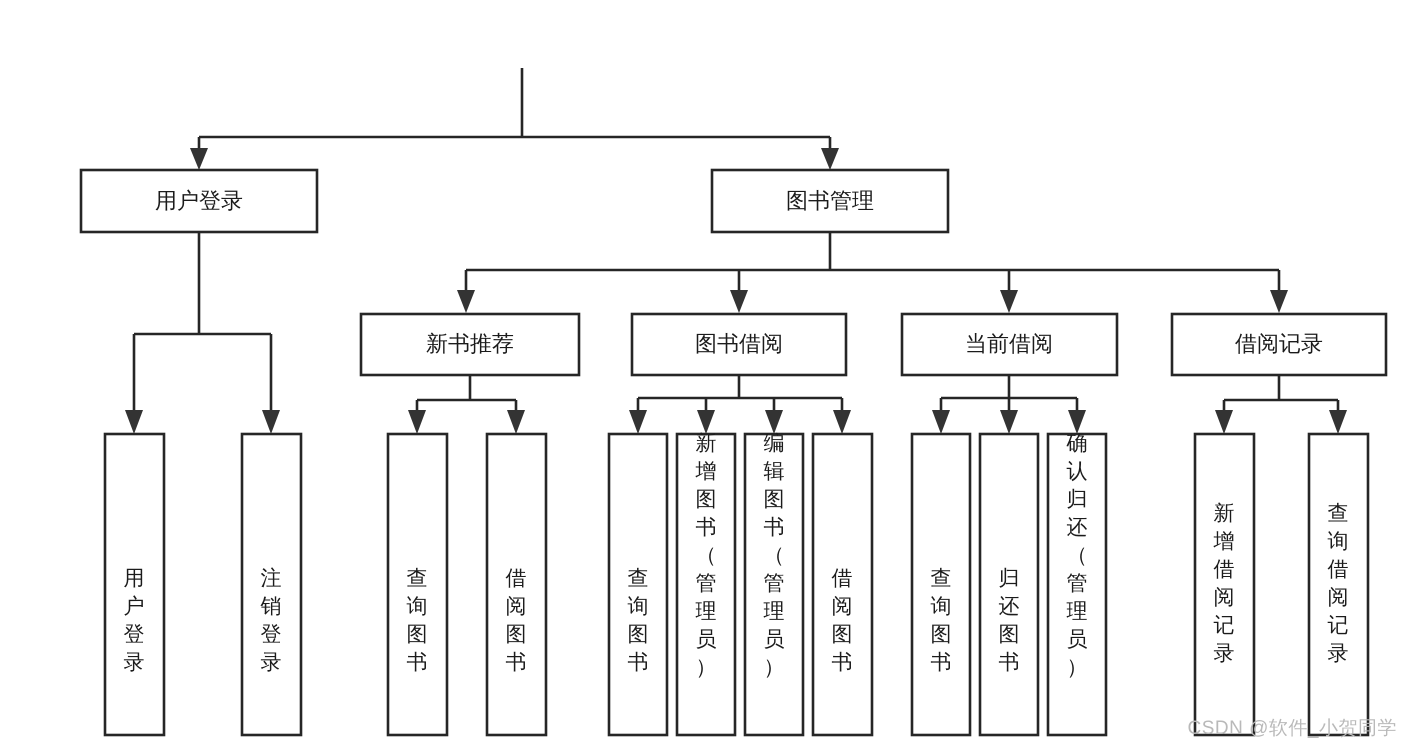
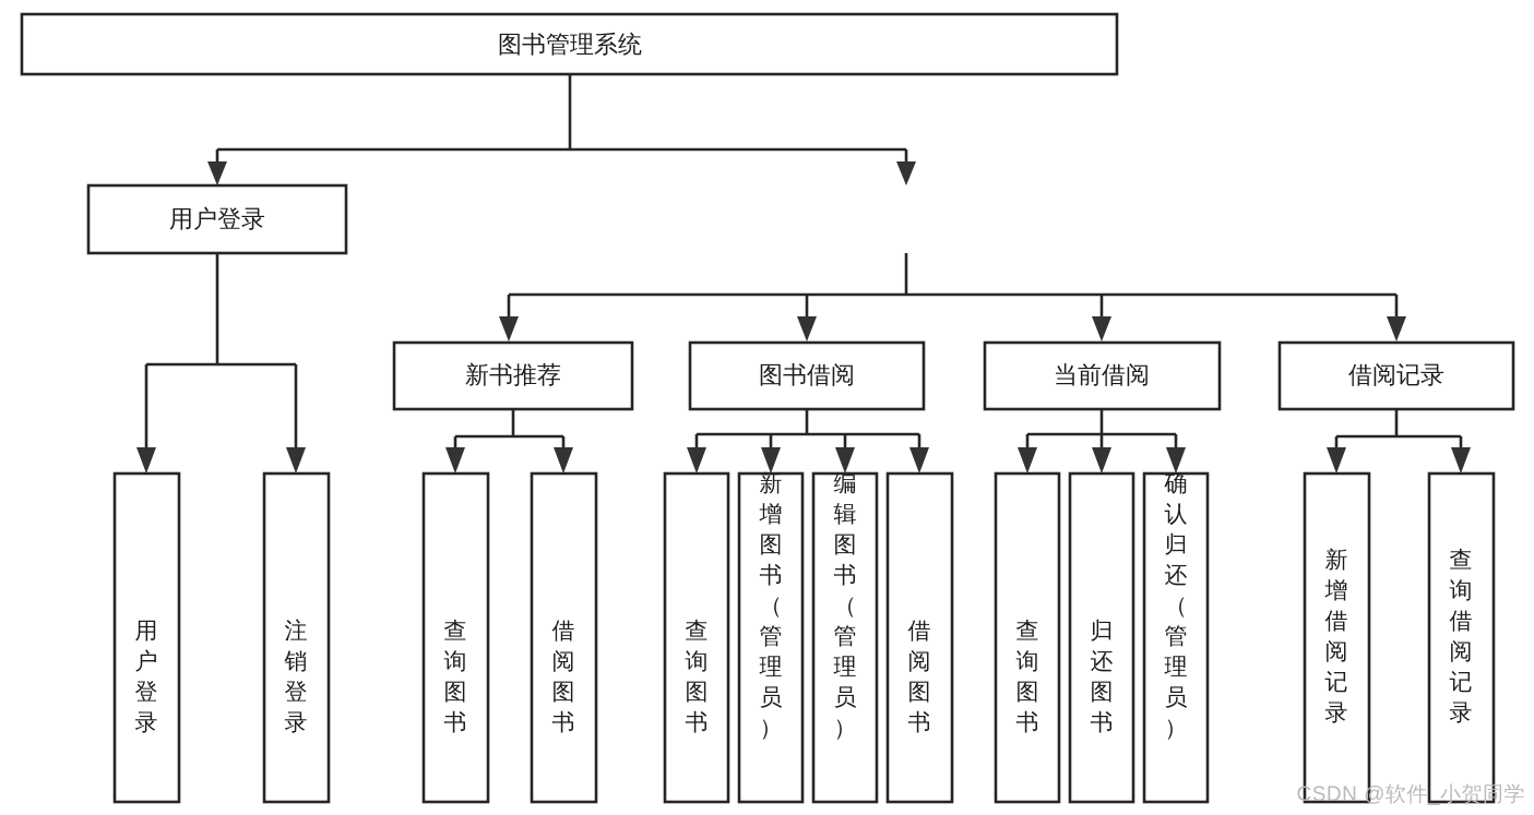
+ 图书管理系统
  用户登录
- 图书管理
  新书推荐
  图书借阅
  当前借阅
  借阅记录
  用户登录
  注销登录
  查询图书
  借阅图书
  查询图书
  新增图书（管理员）
  编辑图书（管理员）
  借阅图书
  查询图书
  归还图书
  确认归还（管理员）
  新增借阅记录
  查询借阅记录
  CSDN @软件_小贺同学
